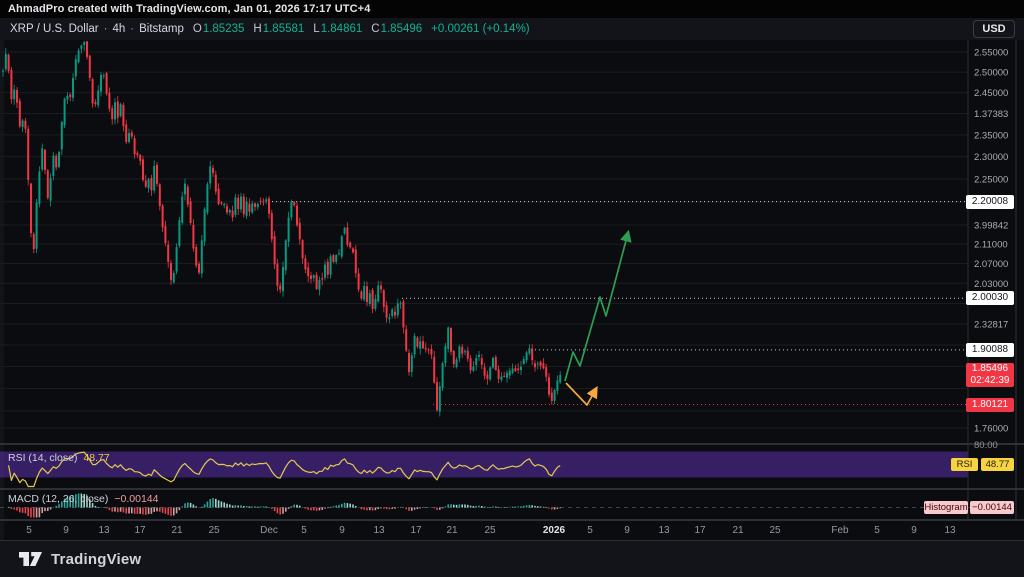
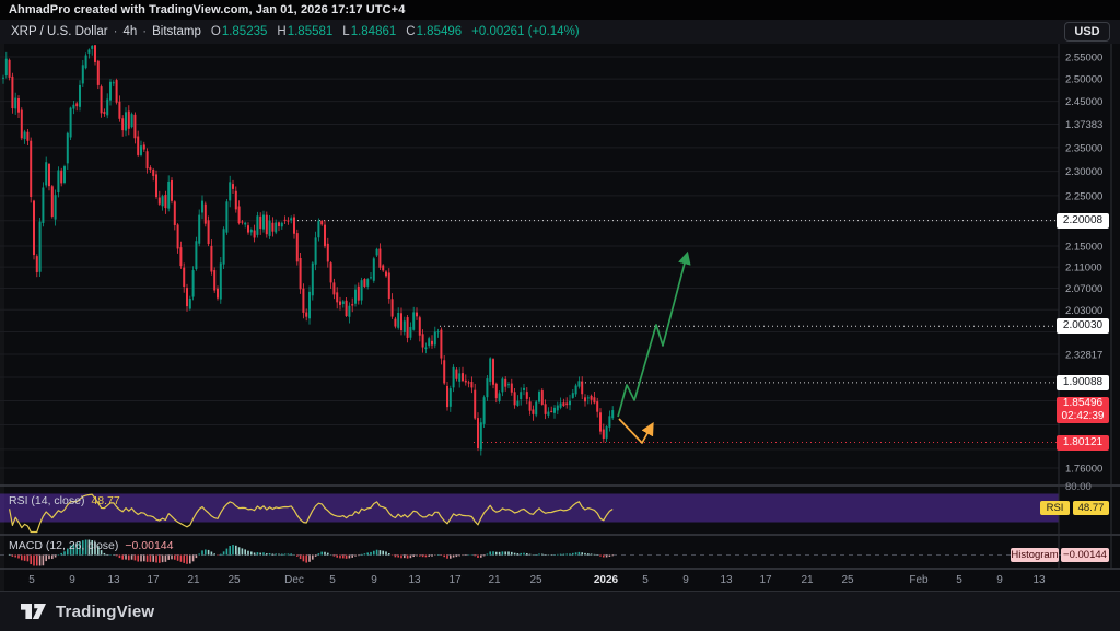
  AhmadPro created with TradingView.com, Jan 01, 2026 17:17 UTC+4
  XRP / U.S. Dollar
  ·
  4h
  ·
  Bitstamp
  O
  1.85235
  H
  1.85581
  L
  1.84861
  C
  1.85496
  +0.00261 (+0.14%)
  USD
  2.55000
  2.50000
  2.45000
  1.37383
  2.35000
  2.30000
  2.25000
- 3.99842
+ 2.15000
  2.11000
  2.07000
  2.03000
  2.32817
  1.76000
  80.00
  5
  9
  13
  17
  21
  25
  Dec
  5
  9
  13
  17
  21
  25
  2026
  5
  9
  13
  17
  21
  25
  Feb
  5
  9
  13
  RSI (14, close) 48.77
  MACD (12, 26, close) −0.00144
  RSI
  48.77
  Histogram
  −0.00144
  2.20008
  2.00030
  1.90088
  1.80121
  1.85496
  02:42:39
  TradingView
